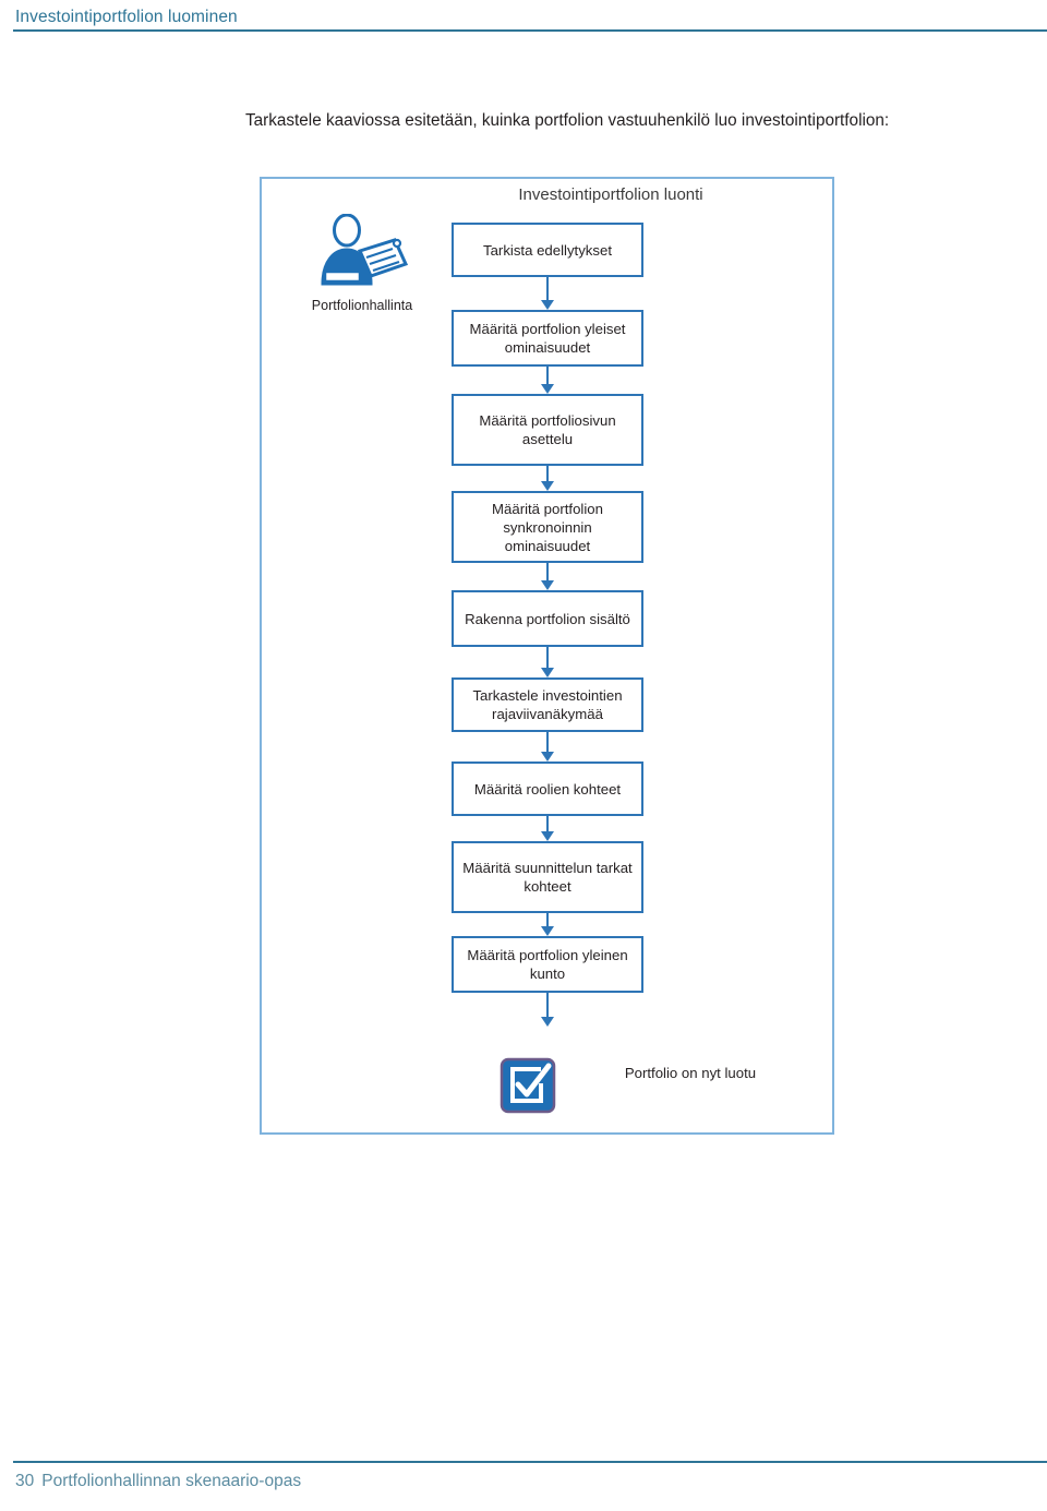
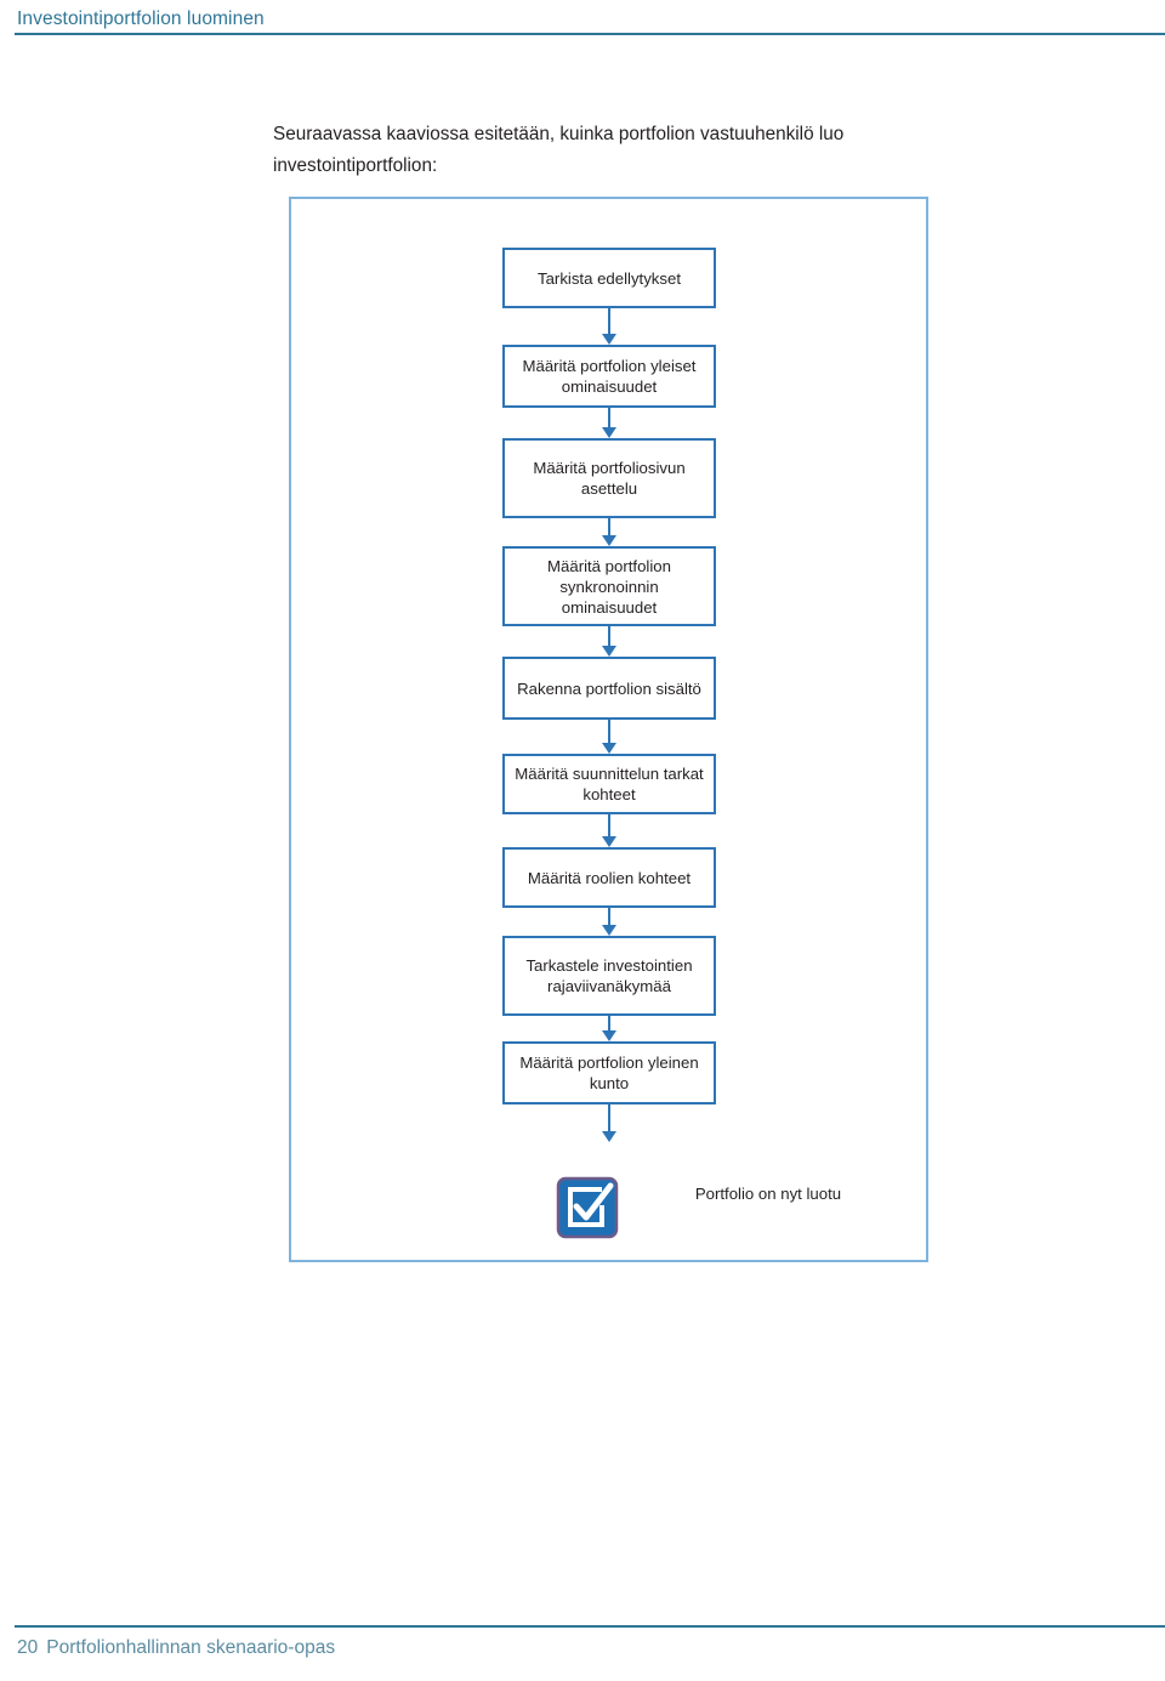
  Investointiportfolion luominen
- Tarkastele kaaviossa esitetään, kuinka portfolion vastuuhenkilö luo investointiportfolion:
+ Seuraavassa kaaviossa esitetään, kuinka portfolion vastuuhenkilö luo investointiportfolion:
- Investointiportfolion luonti
- Portfolionhallinta
  Tarkista edellytykset
  Määritä portfolion yleiset ominaisuudet
  Määritä portfoliosivun asettelu
  Määritä portfolion synkronoinnin ominaisuudet
  Rakenna portfolion sisältö
- Tarkastele investointien rajaviivanäkymää
+ Määritä suunnittelun tarkat kohteet
  Määritä roolien kohteet
- Määritä suunnittelun tarkat kohteet
+ Tarkastele investointien rajaviivanäkymää
  Määritä portfolion yleinen kunto
  Portfolio on nyt luotu
- 30 Portfolionhallinnan skenaario-opas
+ 20 Portfolionhallinnan skenaario-opas
